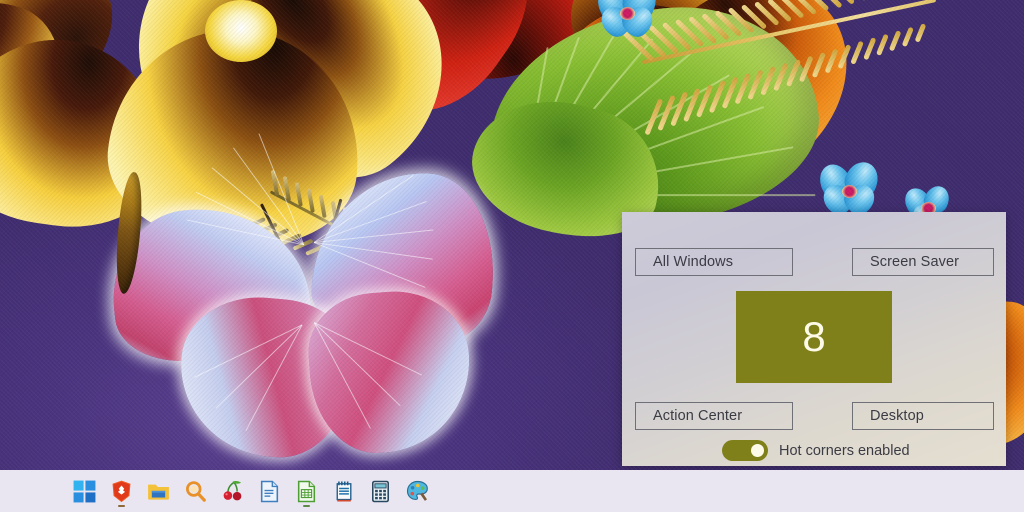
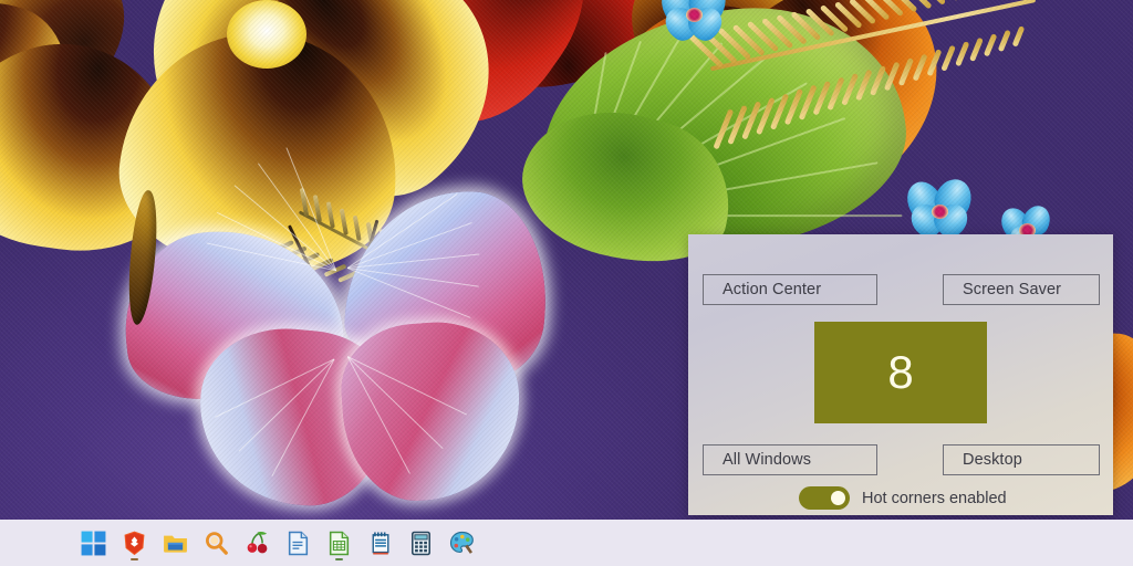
- All Windows
+ Action Center
  Screen Saver
  8
- Action Center
+ All Windows
  Desktop
  Hot corners enabled
